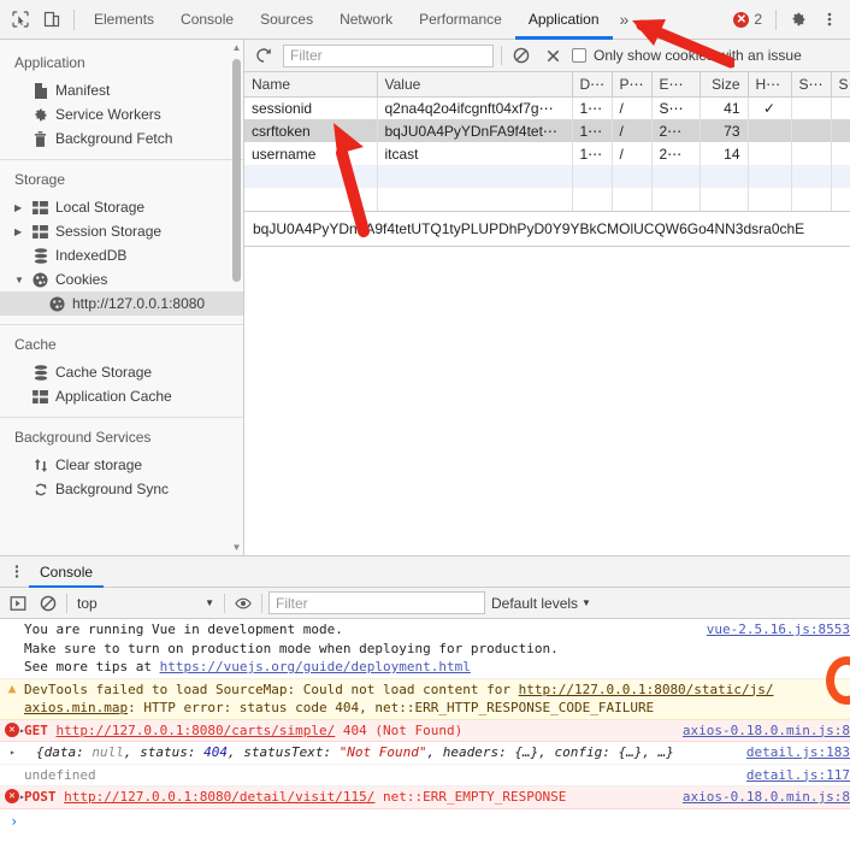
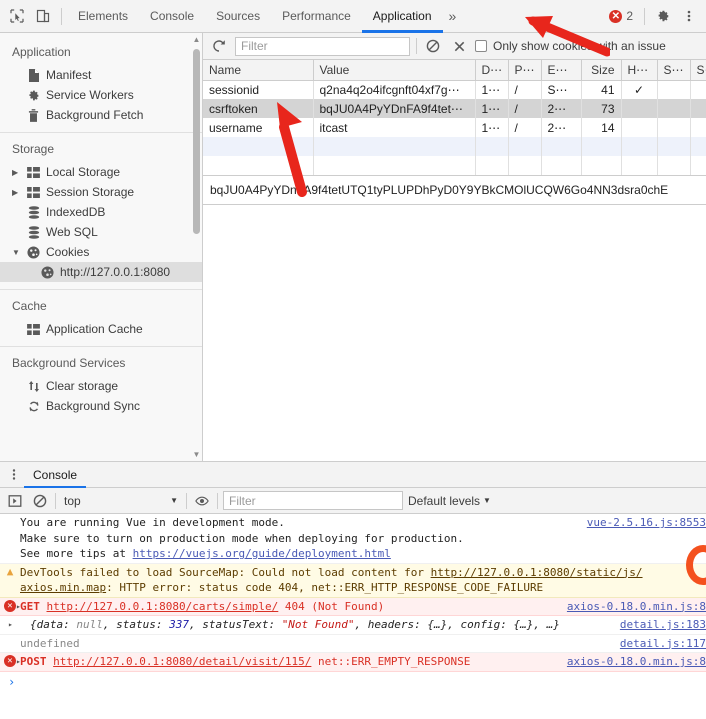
  Elements
  Console
  Sources
- Network
  Performance
  Application
  »
  ✕
  2
  Application
  Manifest
  Service Workers
  Background Fetch
  Storage
  ▶
  Local Storage
  ▶
  Session Storage
  IndexedDB
+ Web SQL
  ▼
  Cookies
  http://127.0.0.1:8080
  Cache
- Cache Storage
  Application Cache
  Background Services
  Clear storage
  Background Sync
  ▲
  ▼
  Filter
  Only show cookiith an issue
  Name	Value	D⋯	P⋯	E⋯	Size	H⋯	S⋯	S
  sessionid	q2na4q2o4ifcgnft04xf7g⋯	1⋯	/	S⋯	41	✓
  csrftoken	bqJU0A4PyYDnFA9f4tet⋯	1⋯	/	2⋯	73
  username	itcast	1⋯	/	2⋯	14
  bqJU0A4PyYDnA9f4tetUTQ1tyPLUPDhPyD0Y9YBkCMOlUCQW6Go4NN3dsra0chE
  Console
  top
  ▼
  Filter
  Default levels
  ▼
  vue-2.5.16.js:8553
  You are running Vue in development mode.
  Make sure to turn on production mode when deploying for production.
  See more tips at https://vuejs.org/guide/deployment.html
  ▲
  DevTools failed to load SourceMap: Could not load content for http://127.0.0.1:8080/static/js/
  axios.min.map: HTTP error: status code 404, net::ERR_HTTP_RESPONSE_CODE_FAILURE
  ✕
  ▸
  axios-0.18.0.min.js:8
  GET http://127.0.0.1:8080/carts/simple/ 404 (Not Found)
  detail.js:183
  ▸
- {data: null, status: 404, statusText: "Not Found", headers: {…}, config: {…}, …}
+ {data: null, status: 337, statusText: "Not Found", headers: {…}, config: {…}, …}
  detail.js:117
  undefined
  ✕
  ▸
  axios-0.18.0.min.js:8
  POST http://127.0.0.1:8080/detail/visit/115/ net::ERR_EMPTY_RESPONSE
  ›
